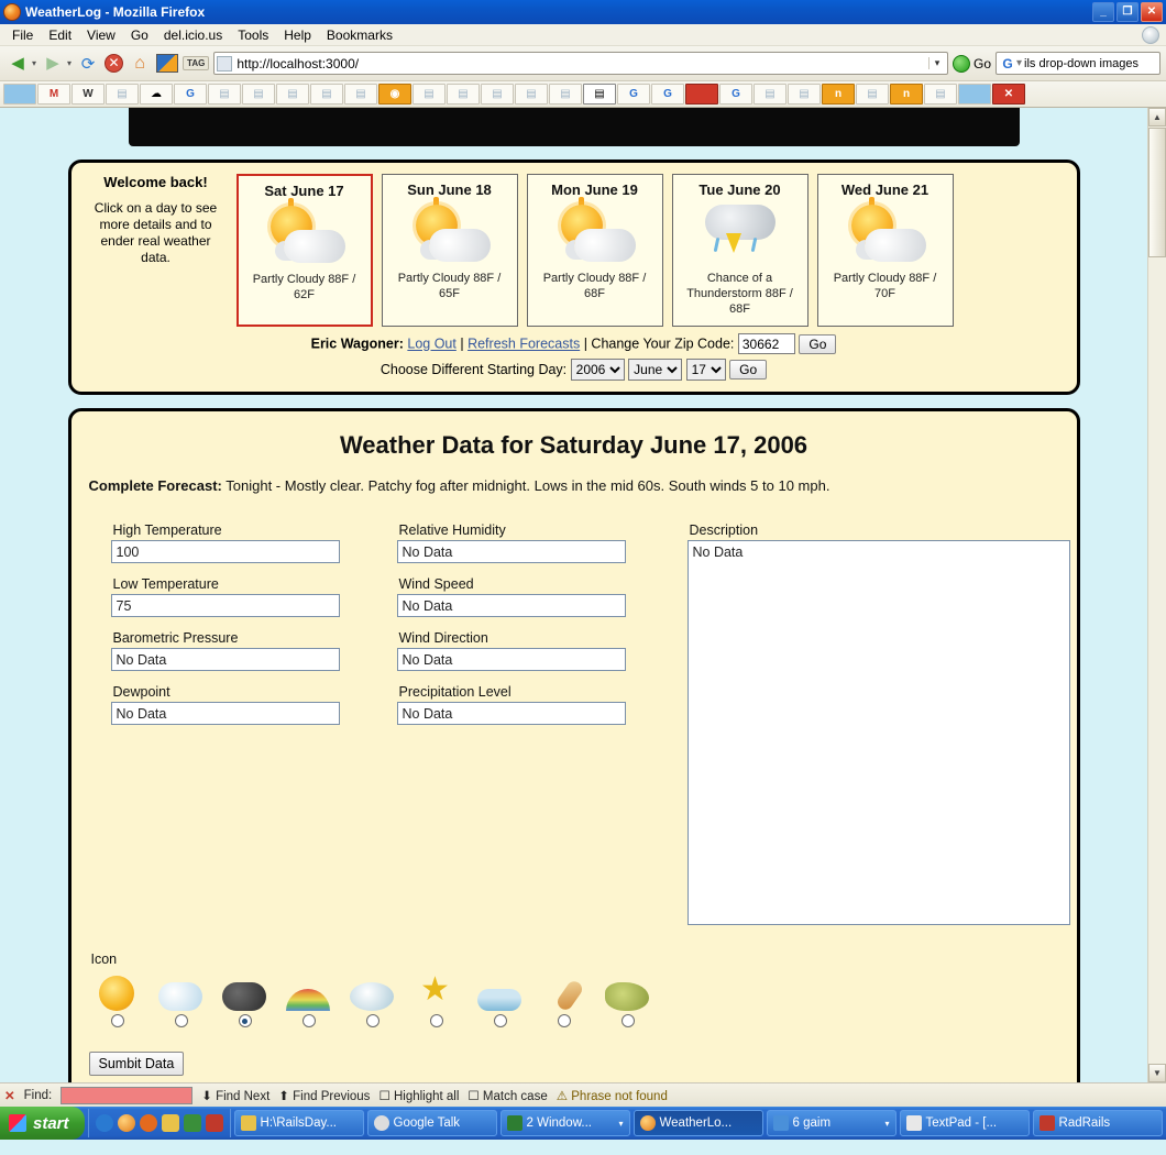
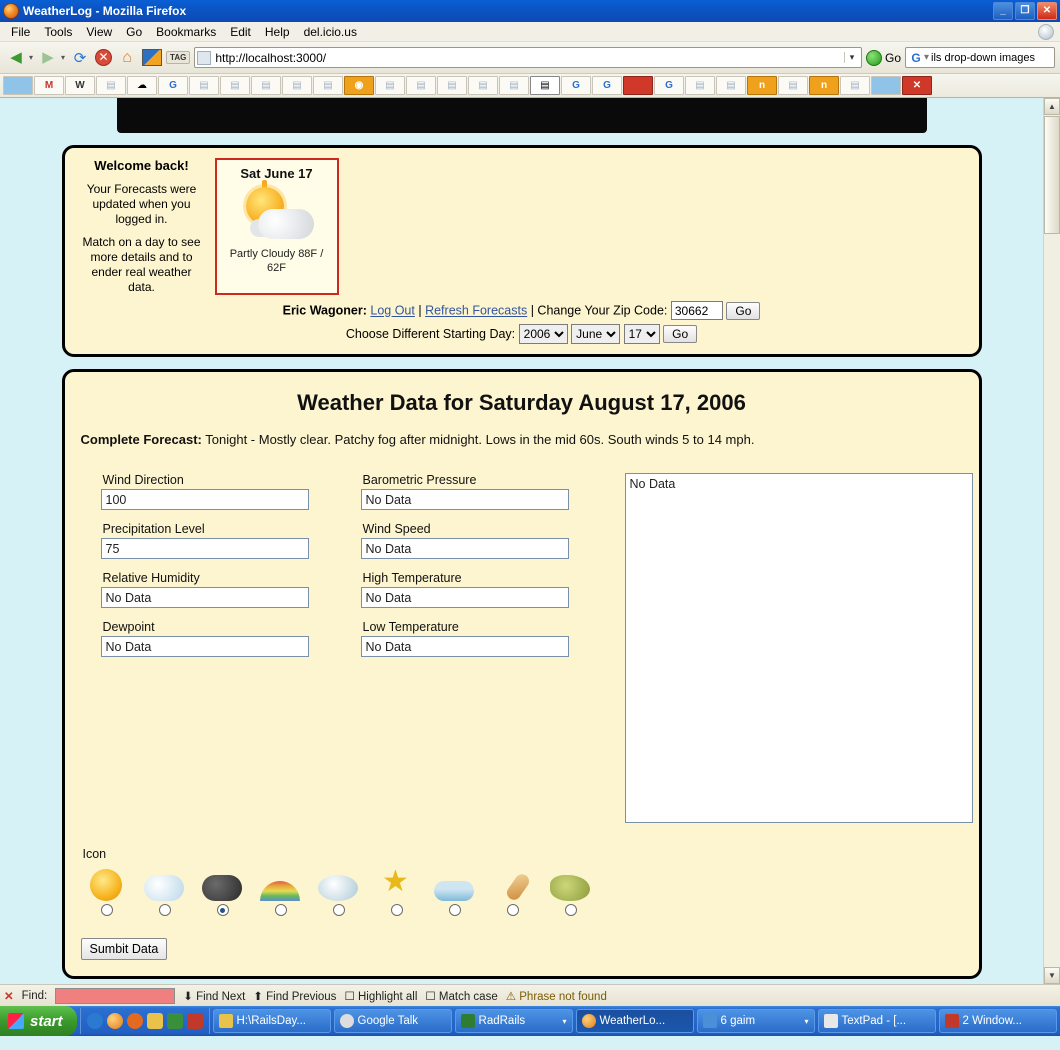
  WeatherLog - Mozilla Firefox
  _
  ❐
  ✕
  File
- Edit
+ Tools
  View
  Go
- del.icio.us
+ Bookmarks
- Tools
+ Edit
  Help
- Bookmarks
+ del.icio.us
  ◀
  ▾
  ▶
  ▾
  ⟳
  ✕
  ⌂
  TAG
  http://localhost:3000/
  ▾
  Go
  G
  ▾
  ils drop-down images
  M
  W
  ▤
  ☁
  G
  ▤
  ▤
  ▤
  ▤
  ▤
  ◉
  ▤
  ▤
  ▤
  ▤
  ▤
  ▤
  G
  G
  G
  ▤
  ▤
  n
  ▤
  n
  ▤
  ✕
  Welcome back!
+ Your Forecasts were updated when you logged in.
- Click on a day to see more details and to ender real weather data.
+ Match on a day to see more details and to ender real weather data.
  Sat June 17
  Partly Cloudy 88F / 62F
- Sun June 18
- Partly Cloudy 88F / 65F
- Mon June 19
- Partly Cloudy 88F / 68F
- Tue June 20
- Chance of a Thunderstorm 88F / 68F
- Wed June 21
- Partly Cloudy 88F / 70F
  Eric Wagoner: Log Out | Refresh Forecasts | Change Your Zip Code: 30662 Go
  Choose Different Starting Day: 2006 June 17 Go
- Weather Data for Saturday June 17, 2006
+ Weather Data for Saturday August 17, 2006
- Complete Forecast: Tonight - Mostly clear. Patchy fog after midnight. Lows in the mid 60s. South winds 5 to 10 mph.
+ Complete Forecast: Tonight - Mostly clear. Patchy fog after midnight. Lows in the mid 60s. South winds 5 to 14 mph.
- High Temperature
+ Wind Direction
  100
- Low Temperature
+ Precipitation Level
  75
- Barometric Pressure
+ Relative Humidity
  No Data
  Dewpoint
  No Data
- Relative Humidity
+ Barometric Pressure
  No Data
  Wind Speed
  No Data
- Wind Direction
+ High Temperature
  No Data
- Precipitation Level
+ Low Temperature
  No Data
- Description
  No Data
  Icon
  ★
  Sumbit Data
  ▲
  ▼
  ✕
  Find:
  ⬇ Find Next
  ⬆ Find Previous
  ☐ Highlight all
  ☐ Match case
  ⚠ Phrase not found
  start
  H:\RailsDay...
  Google Talk
- 2 Window...
+ RadRails
  ▾
  WeatherLo...
  6 gaim
  ▾
  TextPad - [...
- RadRails
+ 2 Window...
